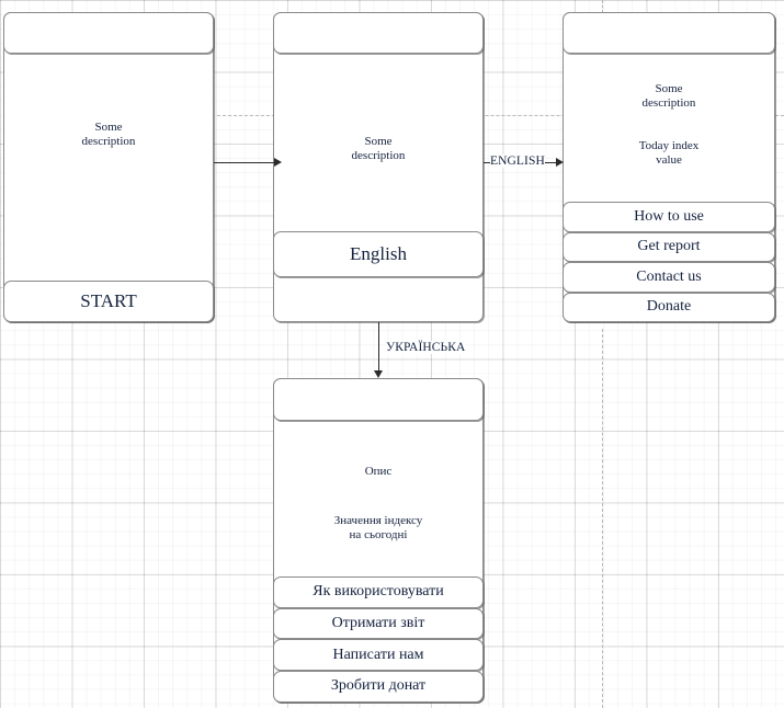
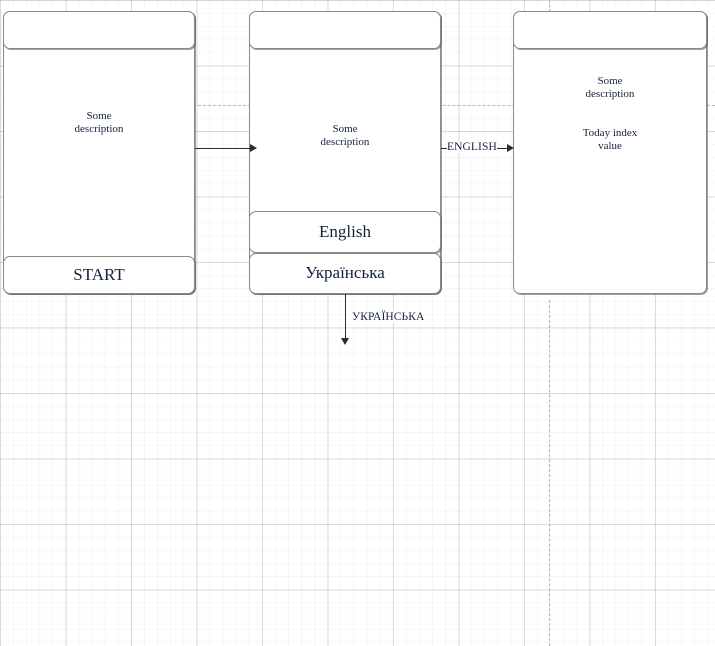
  Some
  description
  START
  Some
  description
  English
+ Українська
  Some
  description
  Today index
  value
- How to use
- Get report
- Contact us
- Donate
- Опис
- Значення індексу
- на сьогодні
- Як використовувати
- Отримати звіт
- Написати нам
- Зробити донат
  ENGLISH
  УКРАЇНСЬКА
